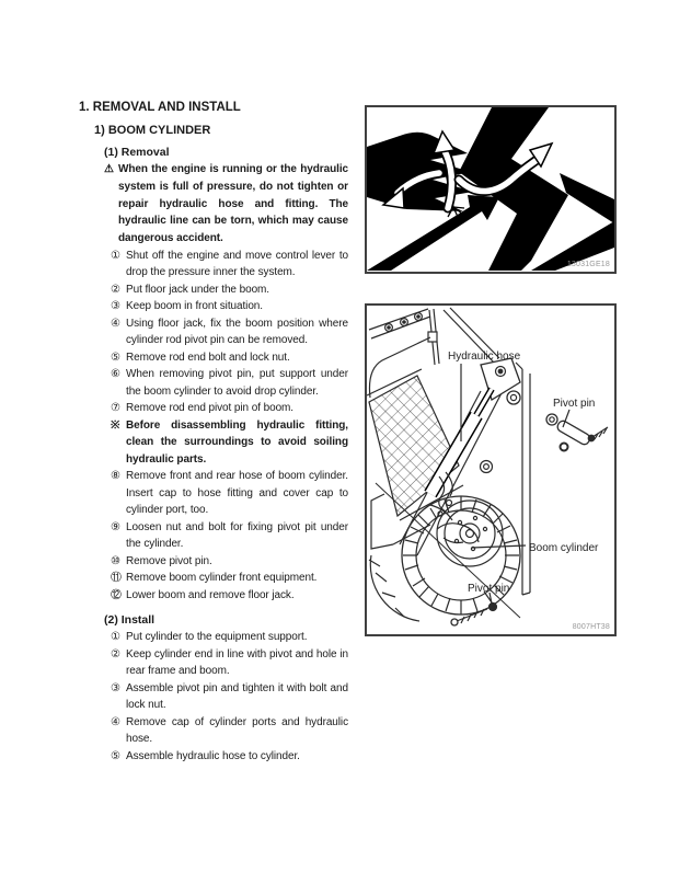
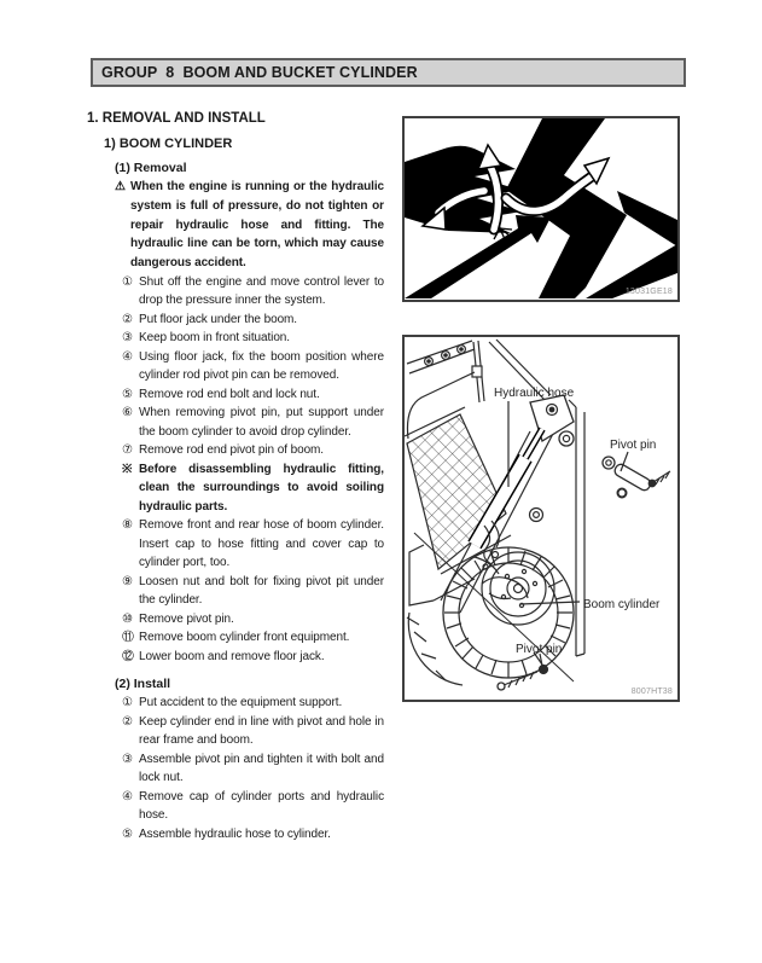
+ GROUP 8 BOOM AND BUCKET CYLINDER
  1. REMOVAL AND INSTALL
  1) BOOM CYLINDER
  (1) Removal
  ⚠
  When the engine is running or the hydraulic system is full of pressure, do not tighten or repair hydraulic hose and fitting. The hydraulic line can be torn, which may cause dangerous accident.
  ①
  Shut off the engine and move control lever to drop the pressure inner the system.
  ②
  Put floor jack under the boom.
  ③
  Keep boom in front situation.
  ④
  Using floor jack, fix the boom position where cylinder rod pivot pin can be removed.
  ⑤
  Remove rod end bolt and lock nut.
  ⑥
  When removing pivot pin, put support under the boom cylinder to avoid drop cylinder.
  ⑦
  Remove rod end pivot pin of boom.
  ※
  Before disassembling hydraulic fitting, clean the surroundings to avoid soiling hydraulic parts.
  ⑧
  Remove front and rear hose of boom cylinder. Insert cap to hose fitting and cover cap to cylinder port, too.
  ⑨
  Loosen nut and bolt for fixing pivot pit under the cylinder.
  ⑩
  Remove pivot pin.
  ⑪
  Remove boom cylinder front equipment.
  ⑫
  Lower boom and remove floor jack.
  (2) Install
  ①
- Put cylinder to the equipment support.
+ Put accident to the equipment support.
  ②
  Keep cylinder end in line with pivot and hole in rear frame and boom.
  ③
  Assemble pivot pin and tighten it with bolt and lock nut.
  ④
  Remove cap of cylinder ports and hydraulic hose.
  ⑤
  Assemble hydraulic hose to cylinder.
  Hydraulic hose
  Pivot pin
  Boom cylinder
  Pivot pin
